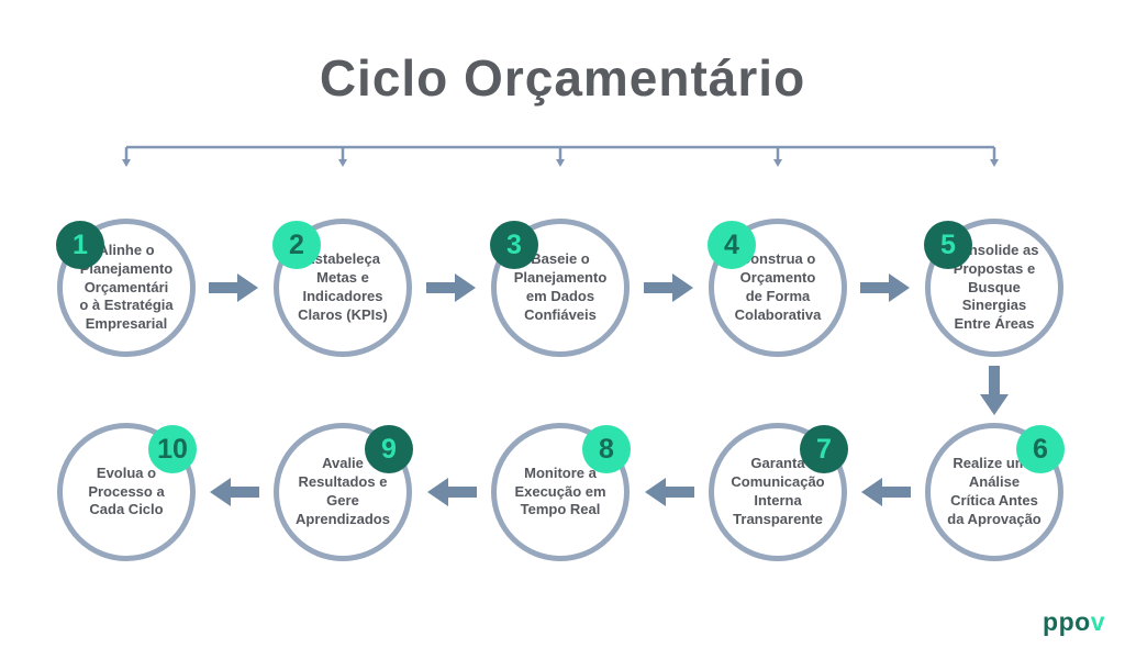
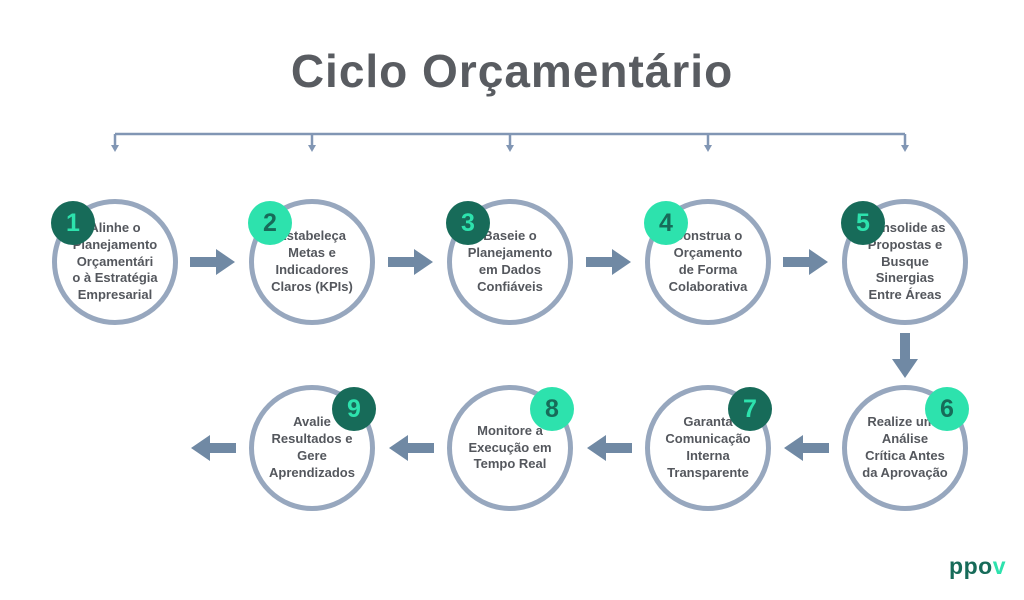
  Ciclo Orçamentário
  1
  linhe o
  lanejamento
  Orçamentári
  o à Estratégia
  Empresarial
  2
  stabeleça
  Metas e
  Indicadores
  Claros (KPIs)
  3
  Baseie o
  Planejamento
  em Dados
  Confiáveis
  4
  onstrua o
  Orçamento
  de Forma
  Colaborativa
  5
  nsolide as
  Propostas e
  Busque
  Sinergias
  Entre Áreas
  6
  Realize u
  Análise
  Crítica Antes
  da Aprovação
  7
  Garanta
  Comunicação
  Interna
  Transparente
  8
  Monitore a
  Execução em
  Tempo Real
  9
  Avalie
  Resultados e
  Gere
  Aprendizados
- 10
- Evolua o
- Processo a
- Cada Ciclo
  ppov
